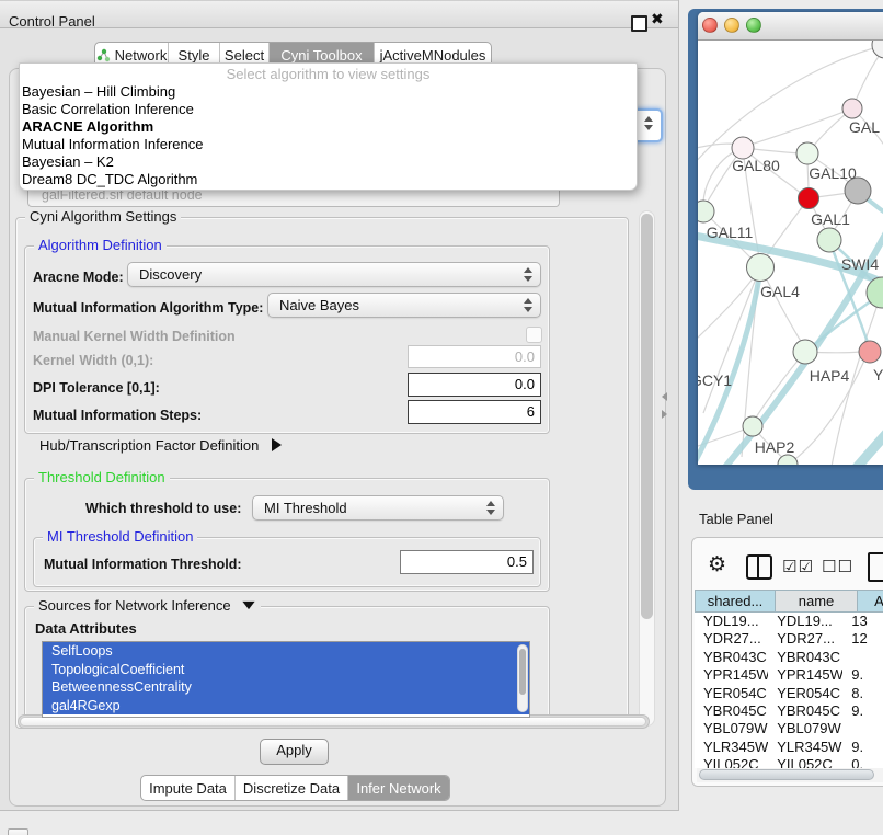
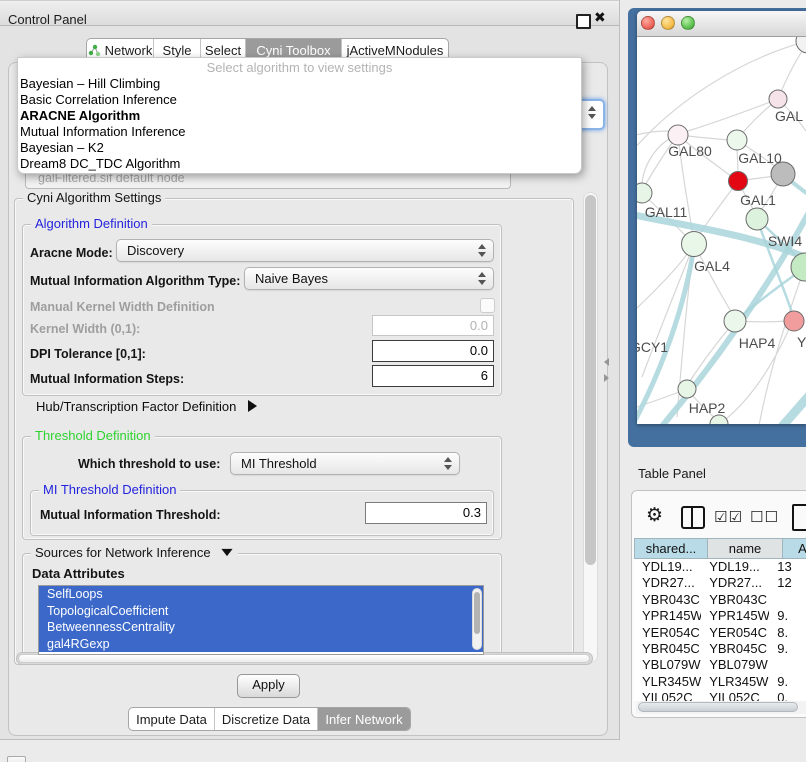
  Control Panel
  ✖
  Network
  Style
  Select
  Cyni Toolbox
  jActiveMNodules
  galFiltered.sif default node
  Select algorithm to view settings
  Bayesian – Hill Climbing
  Basic Correlation Inference
  ARACNE Algorithm
  Mutual Information Inference
  Bayesian – K2
  Dream8 DC_TDC Algorithm
  Cyni Algorithm Settings
  Algorithm Definition
  Aracne Mode:
  Discovery
  Mutual Information Algorithm Type:
  Naive Bayes
  Manual Kernel Width Definition
  Kernel Width (0,1):
  0.0
  DPI Tolerance [0,1]:
  0.0
  Mutual Information Steps:
  6
  Hub/Transcription Factor Definition
  Threshold Definition
  Which threshold to use:
  MI Threshold
  MI Threshold Definition
  Mutual Information Threshold:
- 0.5
+ 0.3
  Sources for Network Inference
  Data Attributes
  SelfLoops
  TopologicalCoefficient
  BetweennessCentrality
  gal4RGexp
  Apply
  Impute Data
  Discretize Data
  Infer Network
  GAL
  GAL80
  GAL10
  GAL1
  GAL11
  GAL4
  SWI4
  CY1
  HAP4
  Y
  HAP2
  Table Panel
  ⚙
  ☑☑
  ☐☐
  shared...
  name
  A
  YDL19...
  YDL19...
  13
  YDR27...
  YDR27...
  12
  YBR043C
  YBR043C
  YPR145W
  YPR145W
  9.
  YER054C
  YER054C
  8.
  YBR045C
  YBR045C
  9.
  YBL079W
  YBL079W
  YLR345W
  YLR345W
  9.
  YIL052C
  YIL052C
  0.
